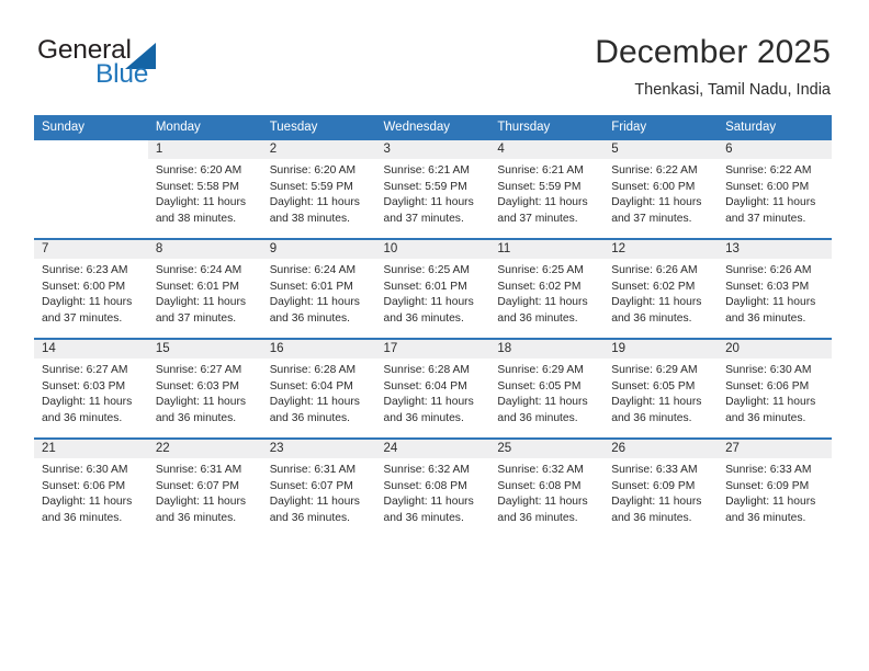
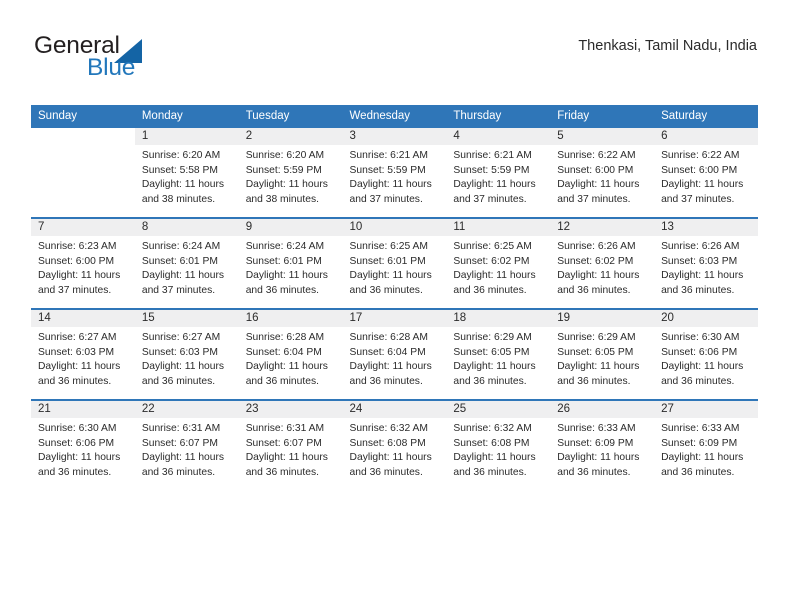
  General
  Blue
- December 2025
  Thenkasi, Tamil Nadu, India
  Sunday	Monday	Tuesday	Wednesday	Thursday	Friday	Saturday
  	1Sunrise: 6:20 AMSunset: 5:58 PMDaylight: 11 hoursand 38 minutes.	2Sunrise: 6:20 AMSunset: 5:59 PMDaylight: 11 hoursand 38 minutes.	3Sunrise: 6:21 AMSunset: 5:59 PMDaylight: 11 hoursand 37 minutes.	4Sunrise: 6:21 AMSunset: 5:59 PMDaylight: 11 hoursand 37 minutes.	5Sunrise: 6:22 AMSunset: 6:00 PMDaylight: 11 hoursand 37 minutes.	6Sunrise: 6:22 AMSunset: 6:00 PMDaylight: 11 hoursand 37 minutes.
  7Sunrise: 6:23 AMSunset: 6:00 PMDaylight: 11 hoursand 37 minutes.	8Sunrise: 6:24 AMSunset: 6:01 PMDaylight: 11 hoursand 37 minutes.	9Sunrise: 6:24 AMSunset: 6:01 PMDaylight: 11 hoursand 36 minutes.	10Sunrise: 6:25 AMSunset: 6:01 PMDaylight: 11 hoursand 36 minutes.	11Sunrise: 6:25 AMSunset: 6:02 PMDaylight: 11 hoursand 36 minutes.	12Sunrise: 6:26 AMSunset: 6:02 PMDaylight: 11 hoursand 36 minutes.	13Sunrise: 6:26 AMSunset: 6:03 PMDaylight: 11 hoursand 36 minutes.
  14Sunrise: 6:27 AMSunset: 6:03 PMDaylight: 11 hoursand 36 minutes.	15Sunrise: 6:27 AMSunset: 6:03 PMDaylight: 11 hoursand 36 minutes.	16Sunrise: 6:28 AMSunset: 6:04 PMDaylight: 11 hoursand 36 minutes.	17Sunrise: 6:28 AMSunset: 6:04 PMDaylight: 11 hoursand 36 minutes.	18Sunrise: 6:29 AMSunset: 6:05 PMDaylight: 11 hoursand 36 minutes.	19Sunrise: 6:29 AMSunset: 6:05 PMDaylight: 11 hoursand 36 minutes.	20Sunrise: 6:30 AMSunset: 6:06 PMDaylight: 11 hoursand 36 minutes.
  21Sunrise: 6:30 AMSunset: 6:06 PMDaylight: 11 hoursand 36 minutes.	22Sunrise: 6:31 AMSunset: 6:07 PMDaylight: 11 hoursand 36 minutes.	23Sunrise: 6:31 AMSunset: 6:07 PMDaylight: 11 hoursand 36 minutes.	24Sunrise: 6:32 AMSunset: 6:08 PMDaylight: 11 hoursand 36 minutes.	25Sunrise: 6:32 AMSunset: 6:08 PMDaylight: 11 hoursand 36 minutes.	26Sunrise: 6:33 AMSunset: 6:09 PMDaylight: 11 hoursand 36 minutes.	27Sunrise: 6:33 AMSunset: 6:09 PMDaylight: 11 hoursand 36 minutes.
